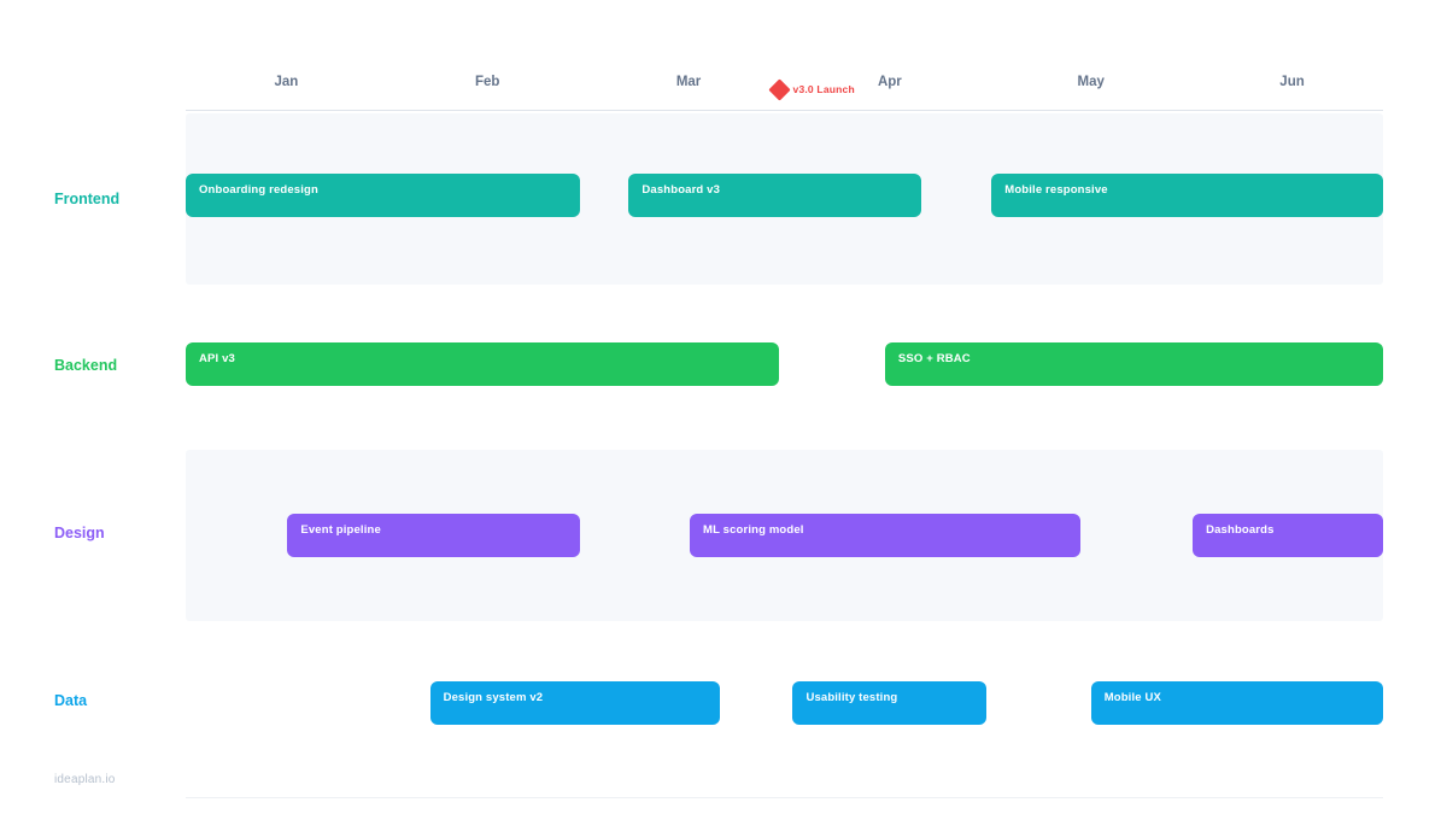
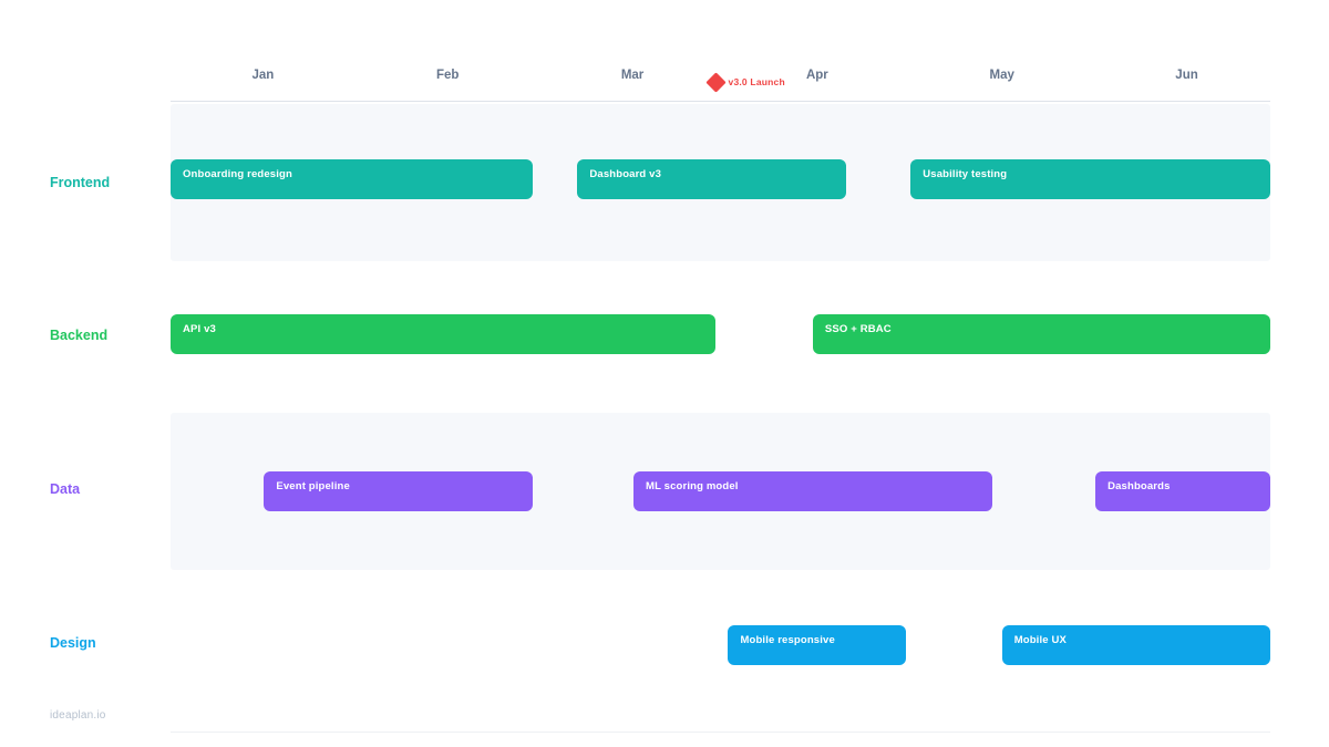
  Jan
  Feb
  Mar
  Apr
  May
  Jun
  v3.0 Launch
  Onboarding redesign
  Dashboard v3
- Mobile responsive
+ Usability testing
  Frontend
  API v3
  SSO + RBAC
  Backend
  Event pipeline
  ML scoring model
  Dashboards
- Design
+ Data
- Design system v2
- Usability testing
+ Mobile responsive
  Mobile UX
- Data
+ Design
  ideaplan.io
